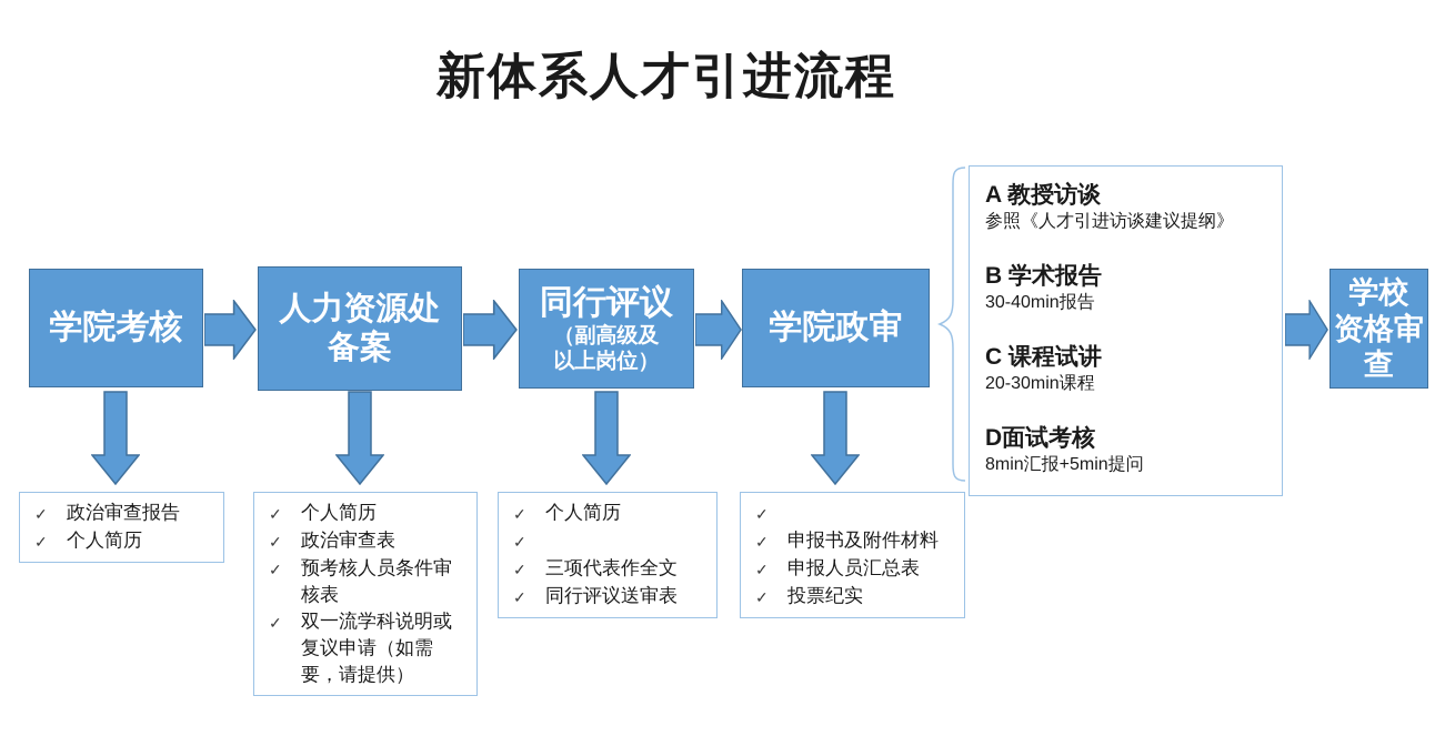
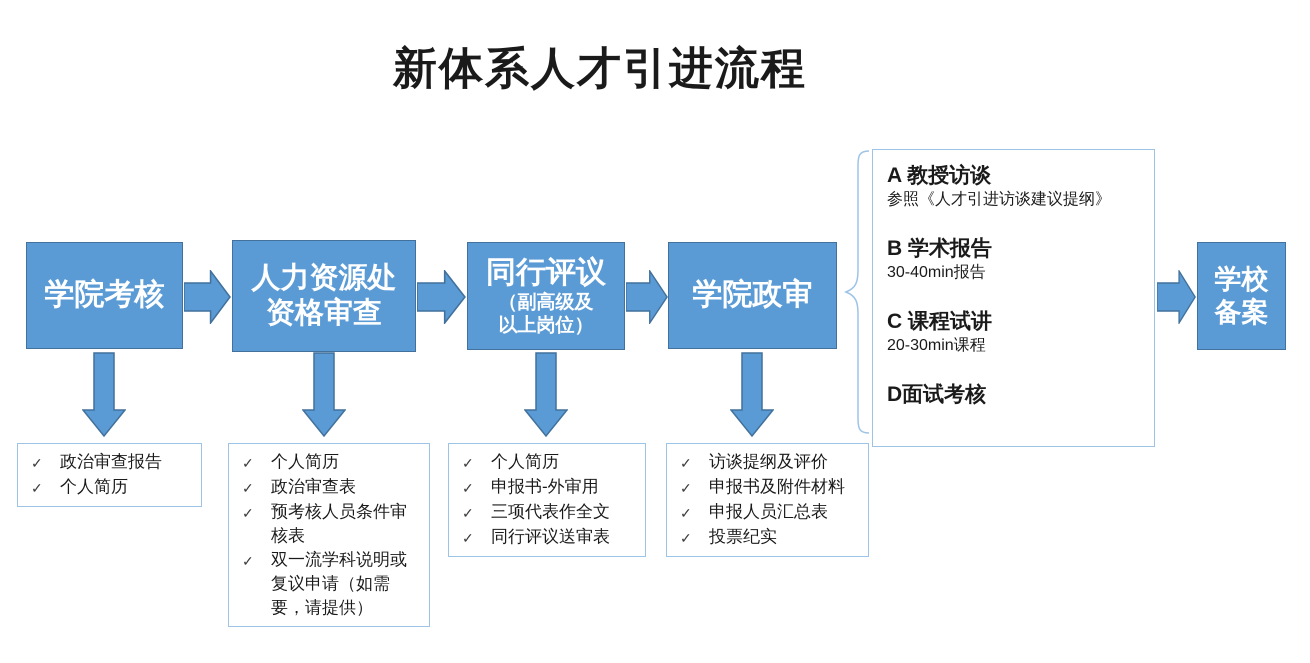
  新体系人才引进流程
  学院考核
  人力资源处
- 备案
+ 资格审查
  同行评议
  （副高级及
  以上岗位）
  学院政审
  A 教授访谈
  参照《人才引进访谈建议提纲》
  B 学术报告
  30-40min报告
  C 课程试讲
  20-30min课程
  D面试考核
- 8min汇报+5min提问
  学校
- 资格审查
+ 备案
  ✓
  政治审查报告
  ✓
  个人简历
  ✓
  个人简历
  ✓
  政治审查表
  ✓
  预考核人员条件审核表
  ✓
  双一流学科说明或复议申请（如需要，请提供）
  ✓
  个人简历
  ✓
+ 申报书-外审用
  ✓
  三项代表作全文
  ✓
  同行评议送审表
  ✓
+ 访谈提纲及评价
  ✓
  申报书及附件材料
  ✓
  申报人员汇总表
  ✓
  投票纪实
